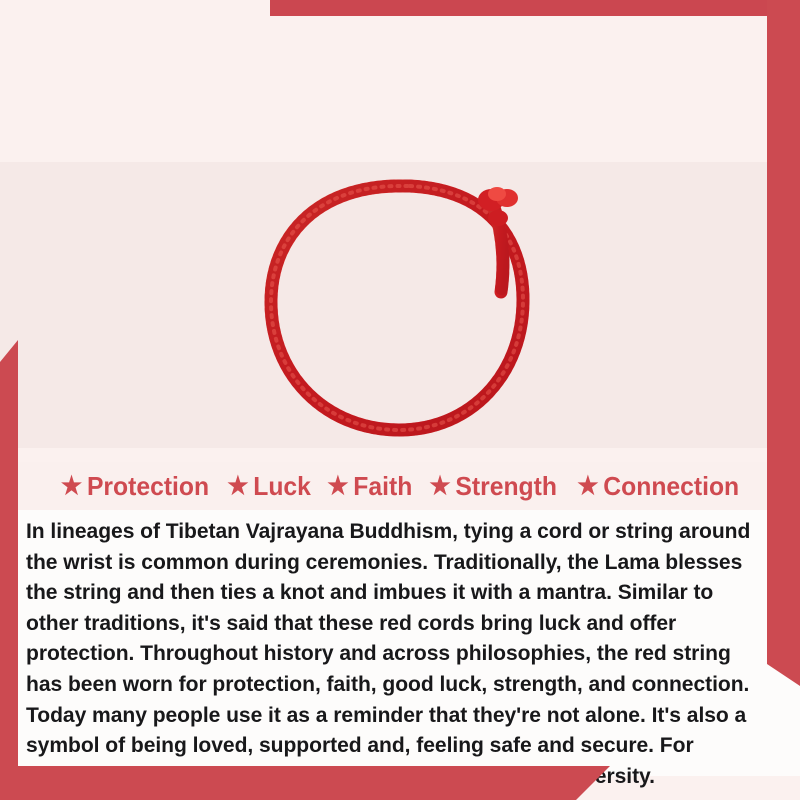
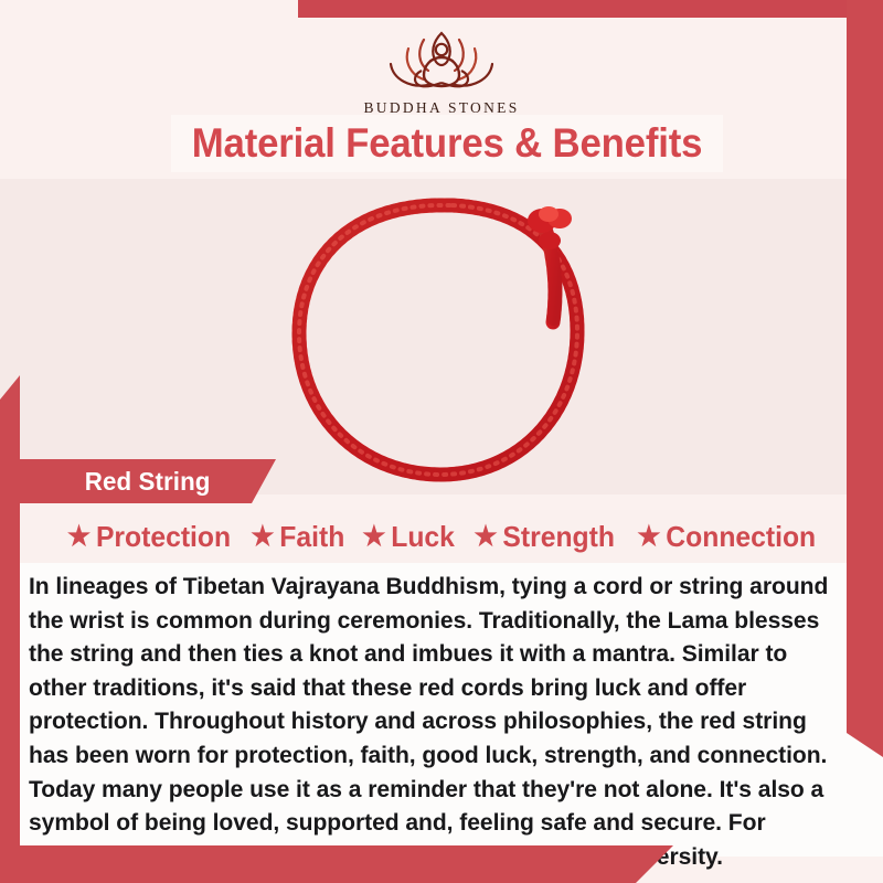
+ BUDDHA STONES
+ Material Features & Benefits
+ Red String
  ★
  Protection
  ★
- Luck
+ Faith
  ★
- Faith
+ Luck
  ★
  Strength
  ★
  Connection
  In lineages of Tibetan Vajrayana Buddhism, tying a cord or string around the wrist is common during ceremonies. Traditionally, the Lama blesses the string and then ties a knot and imbues it with a mantra. Similar to other traditions, it's said that these red cords bring luck and offer protection. Throughout history and across philosophies, the red string has been worn for protection, faith, good luck, strength, and connection. Today many people use it as a reminder that they're not alone. It's also a symbol of being loved, supported and, feeling safe and secure. For ersity.
